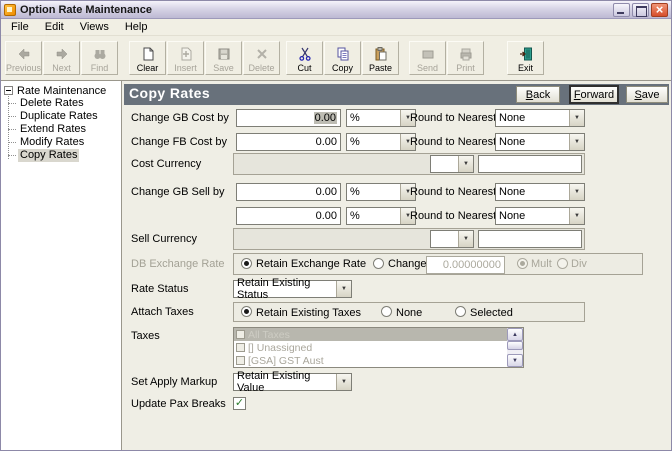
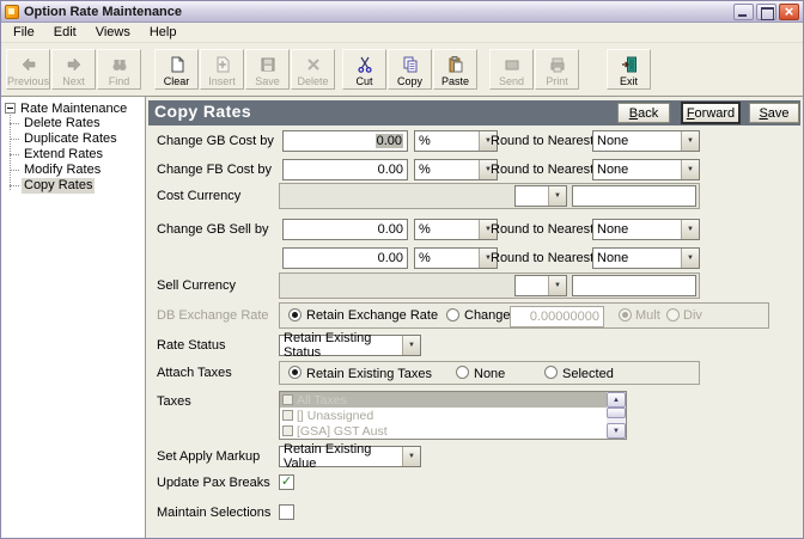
  Option Rate Maintenance
  File
  Edit
  Views
  Help
  Previous
  Next
  Find
  Clear
  Insert
  Save
  Delete
  Cut
  Copy
  Paste
  Send
  Print
  Exit
  Rate Maintenance
  Delete Rates
  Duplicate Rates
  Extend Rates
  Modify Rates
  Copy Rates
  Copy Rates
  Back
  Forward
  Save
  Change GB Cost by
  0.00
  %
  Round to Neares
  None
  Change FB Cost by
  0.00
  %
  Round to Neares
  None
  Cost Currency
  Change GB Sell by
  0.00
  %
  Round to Neares
  None
  0.00
  %
  Round to Neares
  None
  Sell Currency
  DB Exchange Rate
  Retain Exchange Rate
  Change
  0.00000000
  Mult
  Div
  Rate Status
  Retain Existing Status
  Attach Taxes
  Retain Existing Taxes
  None
  Selected
  Taxes
  [] Unassigned
  [GSA] GST Aust
  Set Apply Markup
  Retain Existing Value
  Update Pax Breaks
  ✓
+ Maintain Selections
